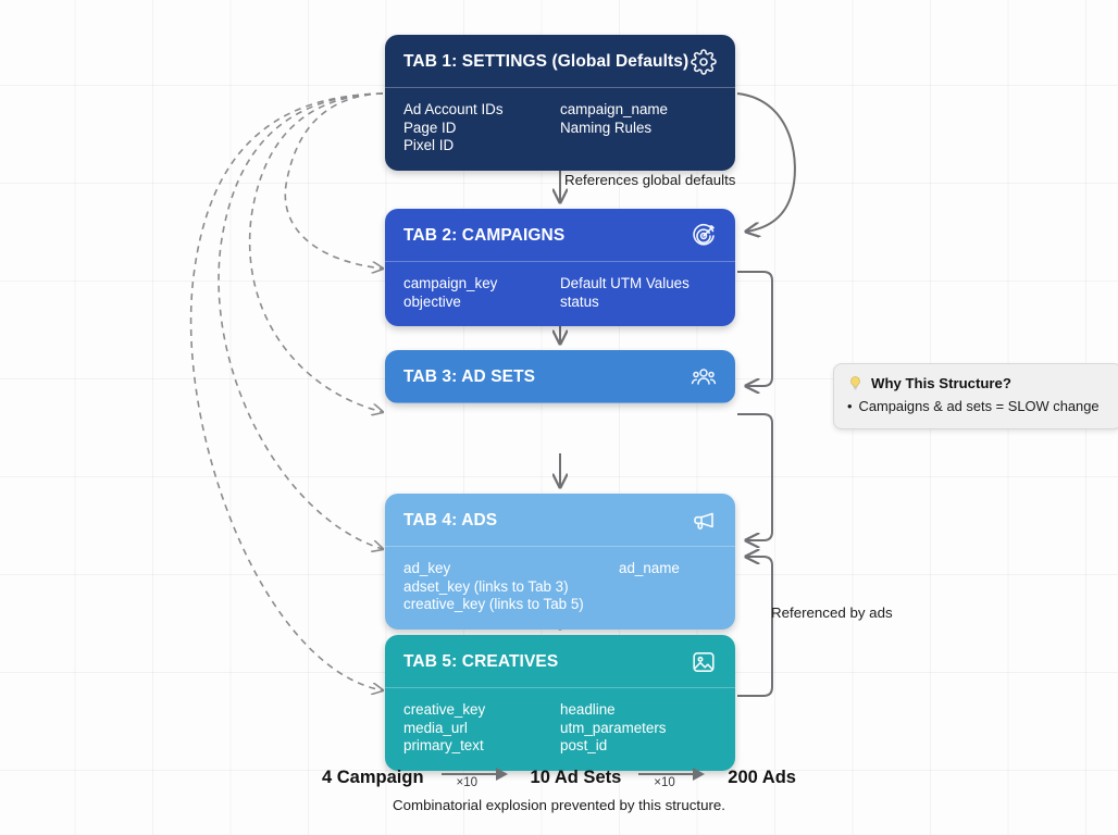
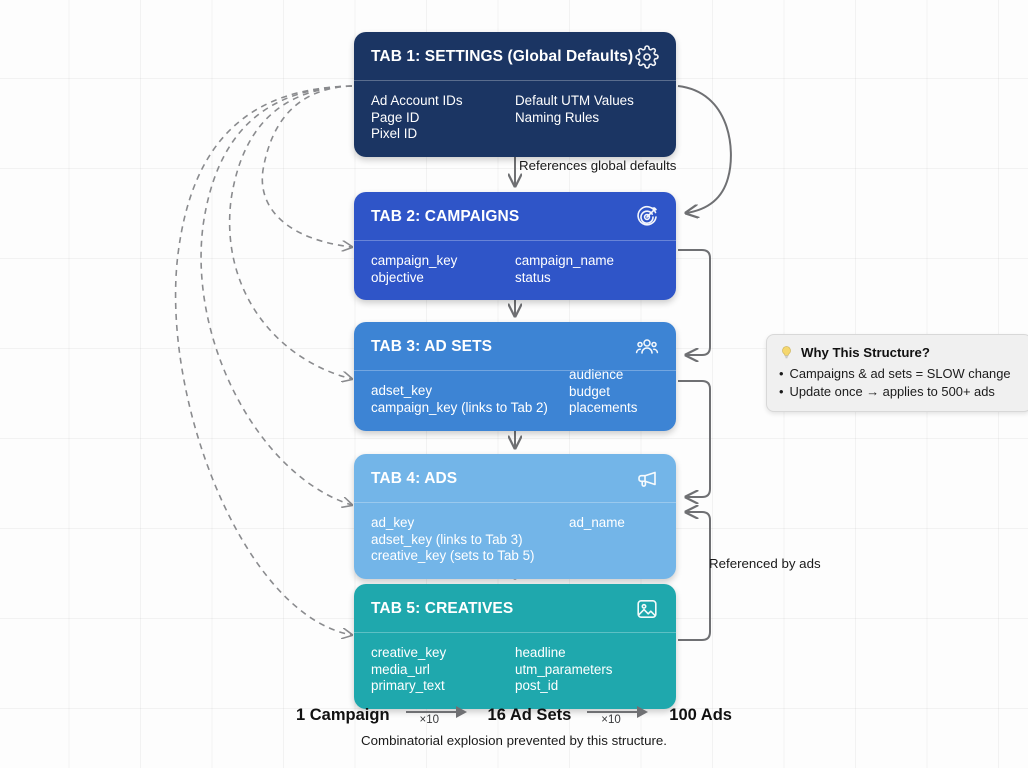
  TAB 1: SETTINGS (Global Defaults)
  Ad Account IDs
  Page ID
  Pixel ID
- campaign_name
+ Default UTM Values
  Naming Rules
  TAB 2: CAMPAIGNS
  campaign_key
  objective
- Default UTM Values
+ campaign_name
  status
  TAB 3: AD SETS
+ adset_key
+ campaign_key (links to Tab 2)
+ audience
+ budget
+ placements
  TAB 4: ADS
  ad_key
  adset_key (links to Tab 3)
- creative_key (links to Tab 5)
+ creative_key (sets to Tab 5)
  ad_name
  TAB 5: CREATIVES
  creative_key
  media_url
  primary_text
  headline
  utm_parameters
  post_id
  References global defaults
  Referenced by ads
  Why This Structure?
  Campaigns & ad sets = SLOW change
+ Update once → applies to 500+ ads
- 4 Campaign
+ 1 Campaign
  ×10
- 10 Ad Sets
+ 16 Ad Sets
  ×10
- 200 Ads
+ 100 Ads
  Combinatorial explosion prevented by this structure.
